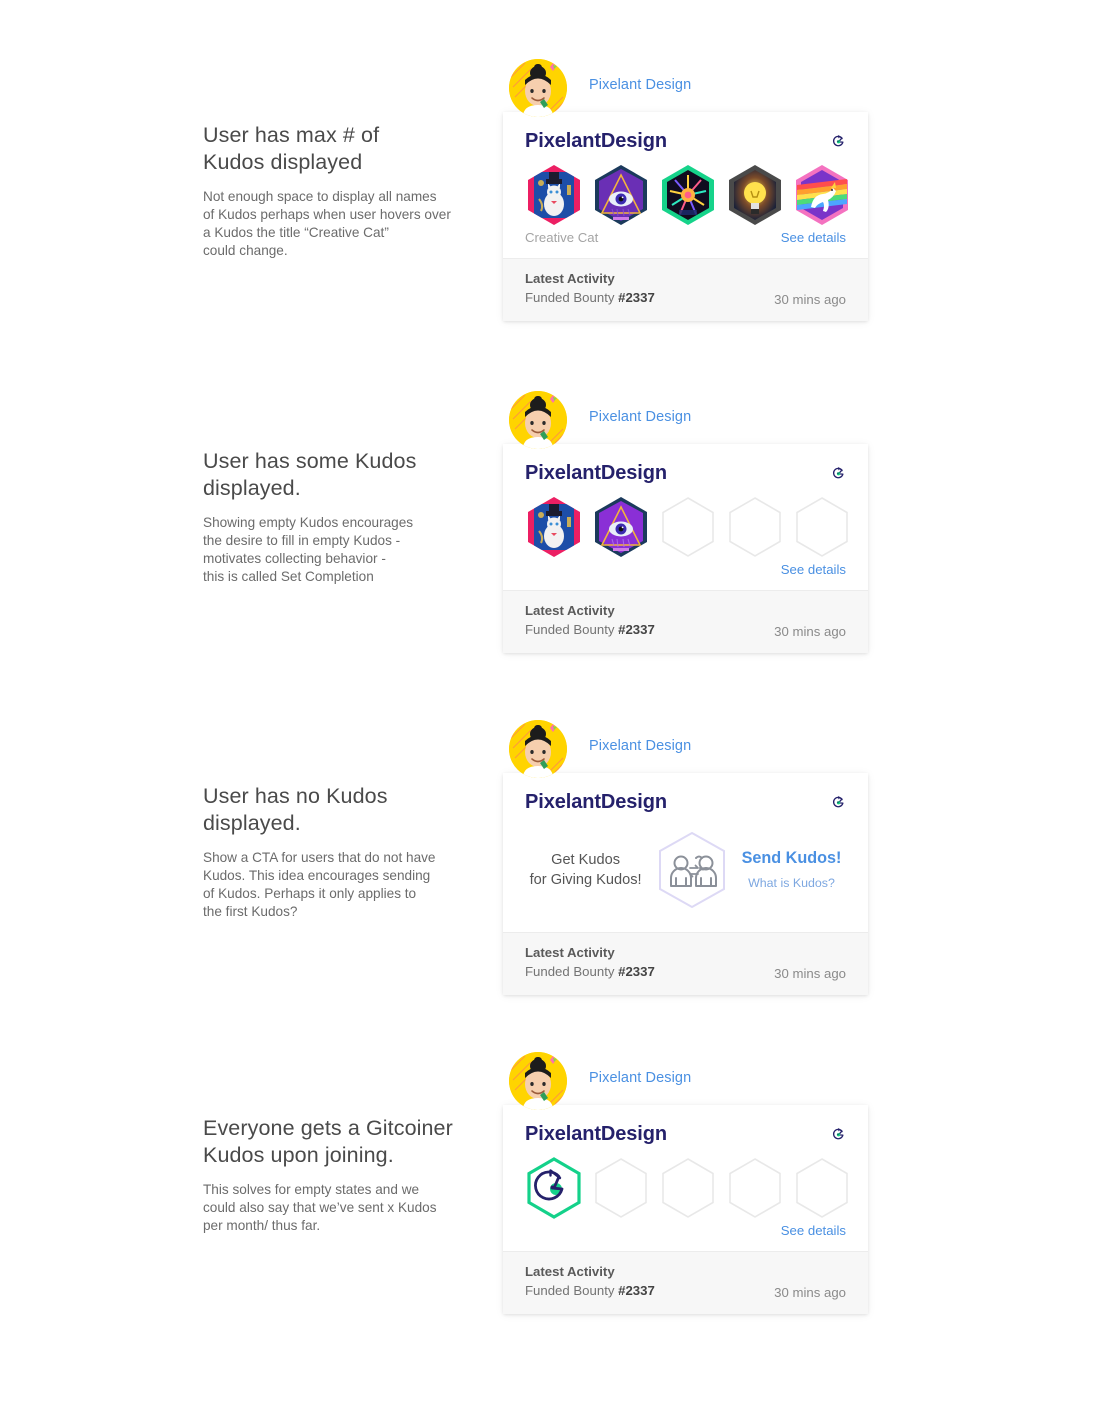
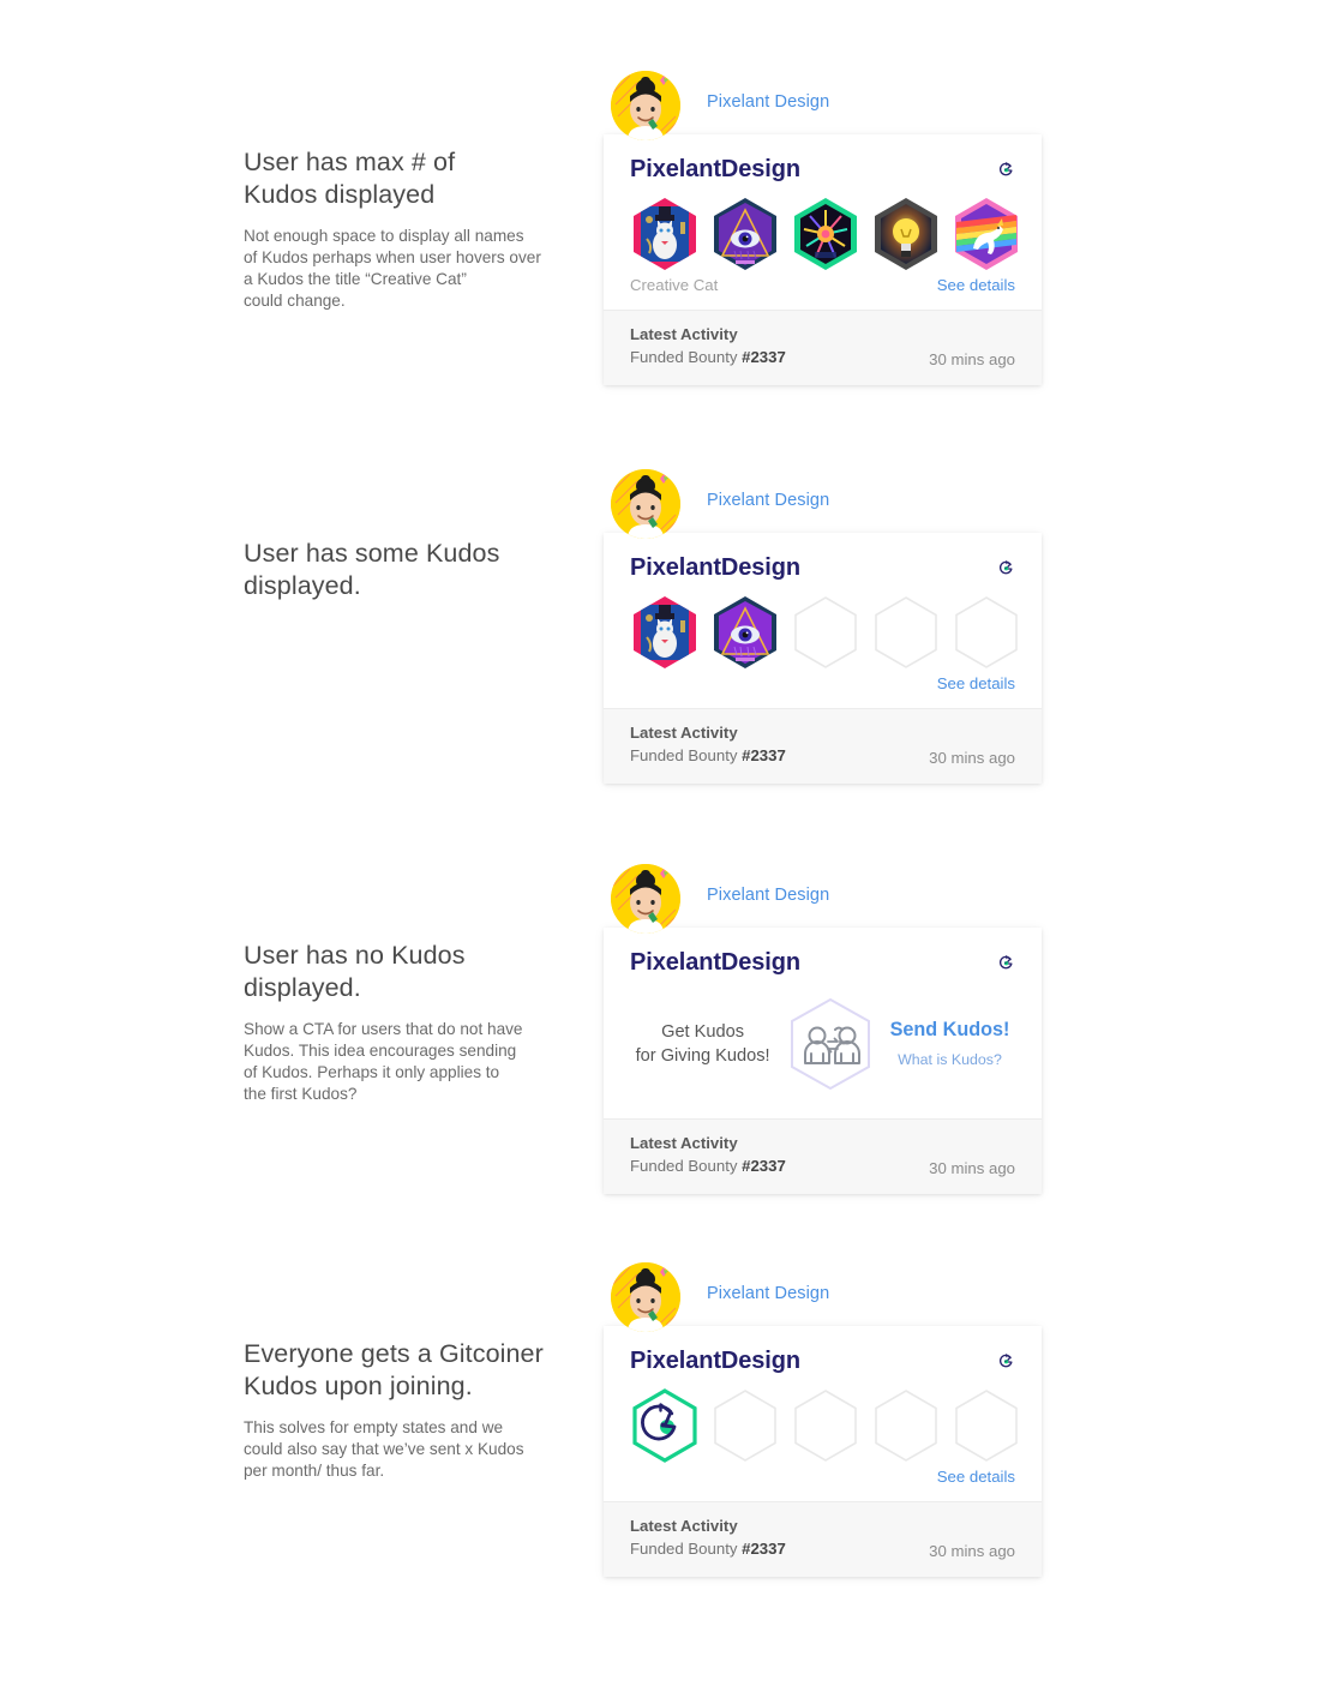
  User has max # of
  Kudos displayed
  Not enough space to display all names
  of Kudos perhaps when user hovers over
  a Kudos the title “Creative Cat”
  could change.
  Pixelant Design
  PixelantDesign
  Creative Cat
  See details
  Latest Activity
  Funded Bounty #2337
  30 mins ago
  User has some Kudos
  displayed.
- Showing empty Kudos encourages
- the desire to fill in empty Kudos -
- motivates collecting behavior -
- this is called Set Completion
  Pixelant Design
  PixelantDesign
  See details
  Latest Activity
  Funded Bounty #2337
  30 mins ago
  User has no Kudos
  displayed.
  Show a CTA for users that do not have
  Kudos. This idea encourages sending
  of Kudos. Perhaps it only applies to
  the first Kudos?
  Pixelant Design
  PixelantDesign
  Get Kudos
  for Giving Kudos!
  Send Kudos!
  What is Kudos?
  Latest Activity
  Funded Bounty #2337
  30 mins ago
  Everyone gets a Gitcoiner
  Kudos upon joining.
  This solves for empty states and we
  could also say that we’ve sent x Kudos
  per month/ thus far.
  Pixelant Design
  PixelantDesign
  See details
  Latest Activity
  Funded Bounty #2337
  30 mins ago
